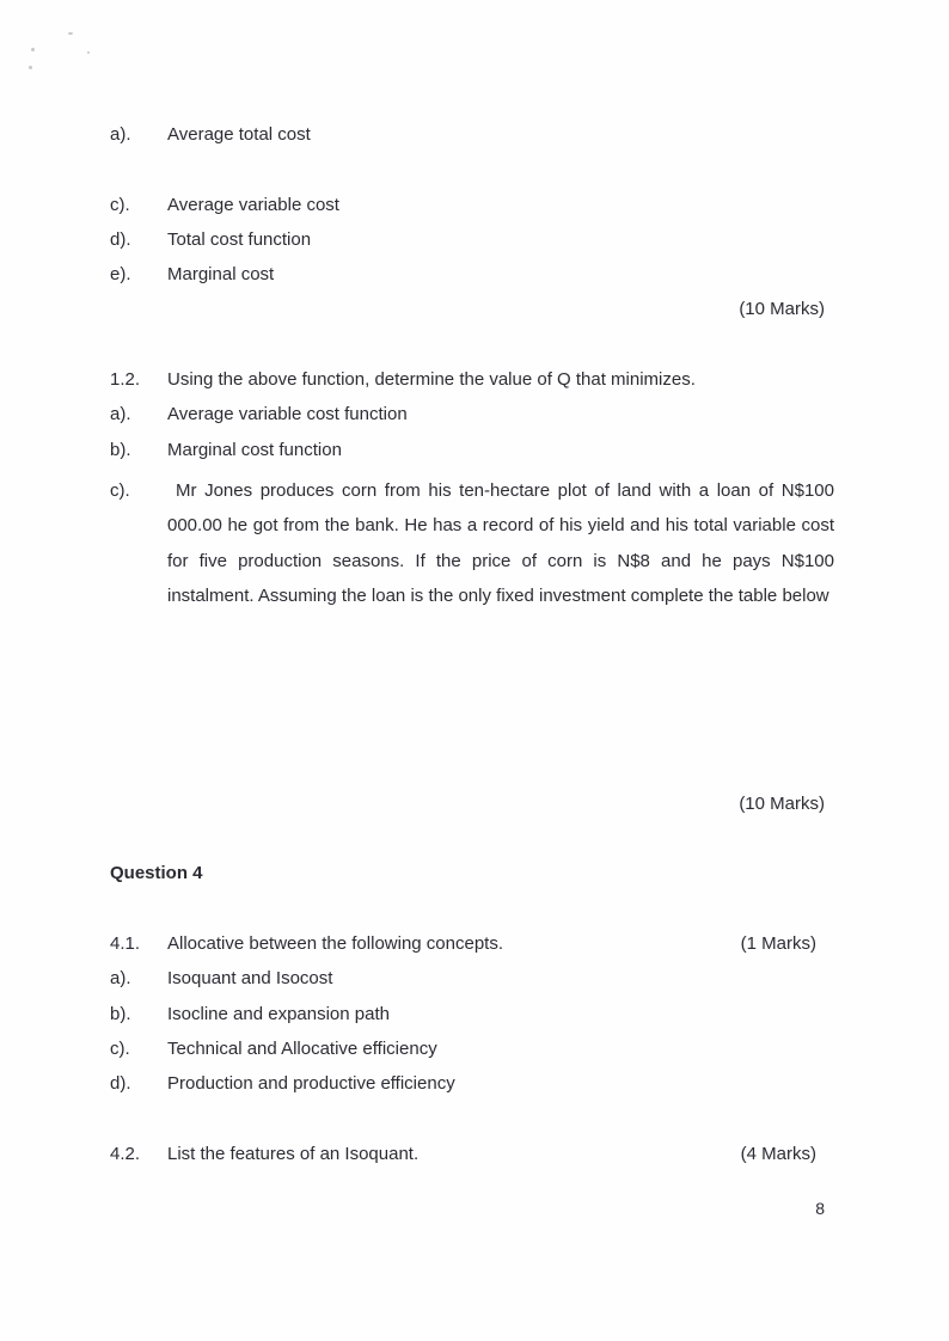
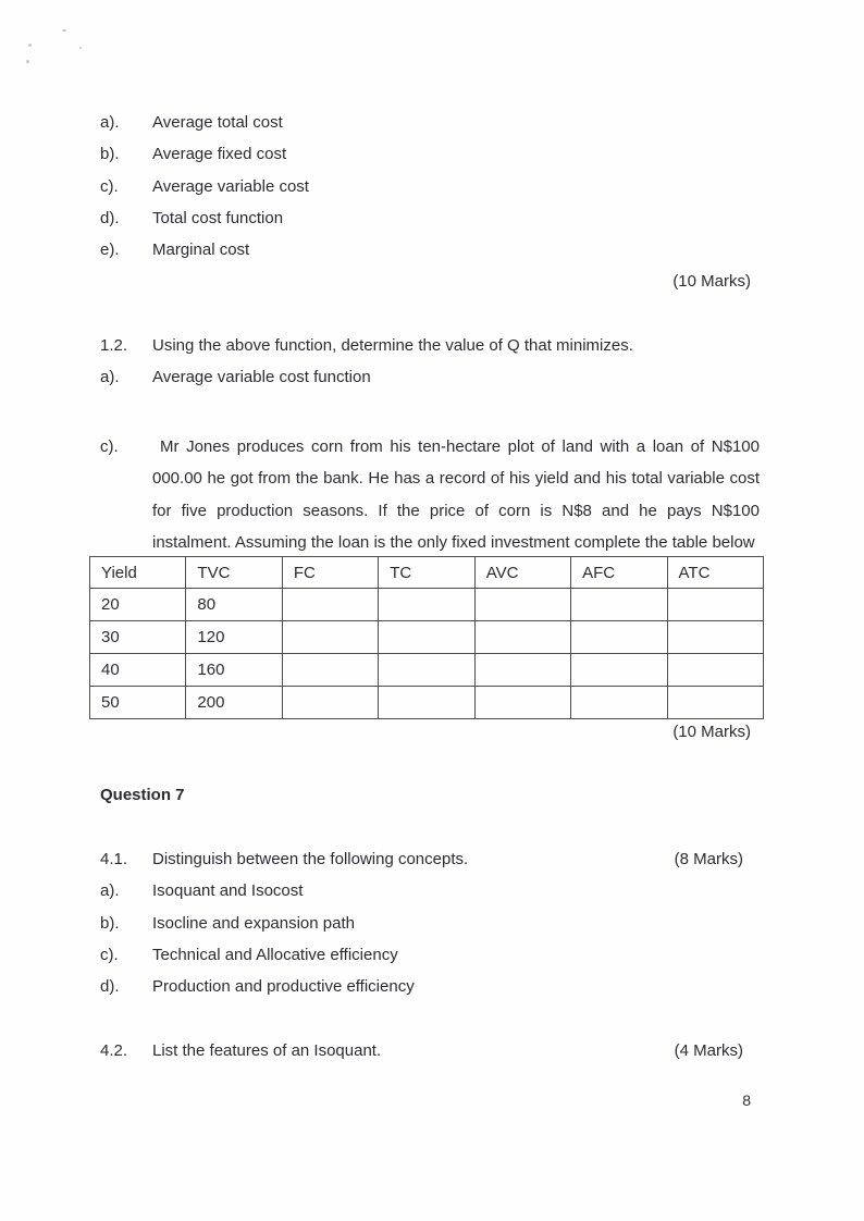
  a). Average total cost
+ b). Average fixed cost
  c). Average variable cost
  d). Total cost function
  e). Marginal cost
  (10 Marks)
  1.2. Using the above function, determine the value of Q that minimizes.
  a). Average variable cost function
- b). Marginal cost function
  c).
  Mr Jones produces corn from his ten-hectare plot of land with a loan of N$100 000.00 he got from the bank. He has a record of his yield and his total variable cost for five production seasons. If the price of corn is N$8 and he pays N$100 instalment. Assuming the loan is the only fixed investment complete the table below
+ Yield	TVC	FC	TC	AVC	AFC	ATC
+ 20	80
+ 30	120
+ 40	160
+ 50	200
  (10 Marks)
- Question 4
+ Question 7
- 4.1. Allocative between the following concepts.
+ 4.1. Distinguish between the following concepts.
- (1 Marks)
+ (8 Marks)
  a). Isoquant and Isocost
  b). Isocline and expansion path
  c). Technical and Allocative efficiency
  d). Production and productive efficiency
  4.2. List the features of an Isoquant.
  (4 Marks)
  8
